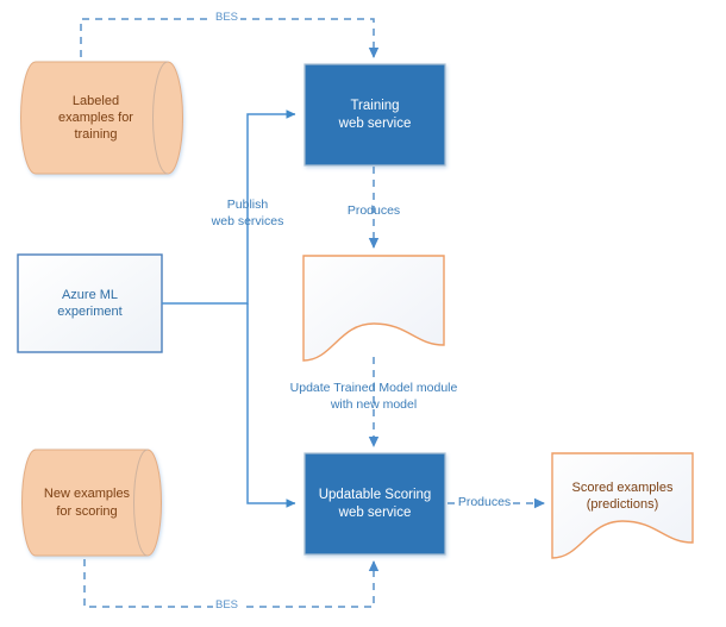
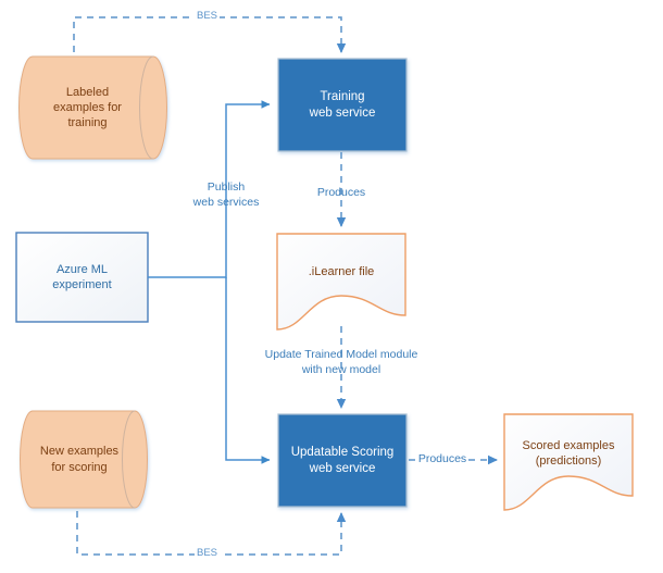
  Labeled
  examples for
  training
  Training
  web service
  Azure ML
  experiment
+ .iLearner file
  New examples
  for scoring
  Updatable Scoring
  web service
  Scored examples
  (predictions)
  BES
  Publish
  web services
  Produces
  Update Trained Model module
  with new model
  Produces
  BES
